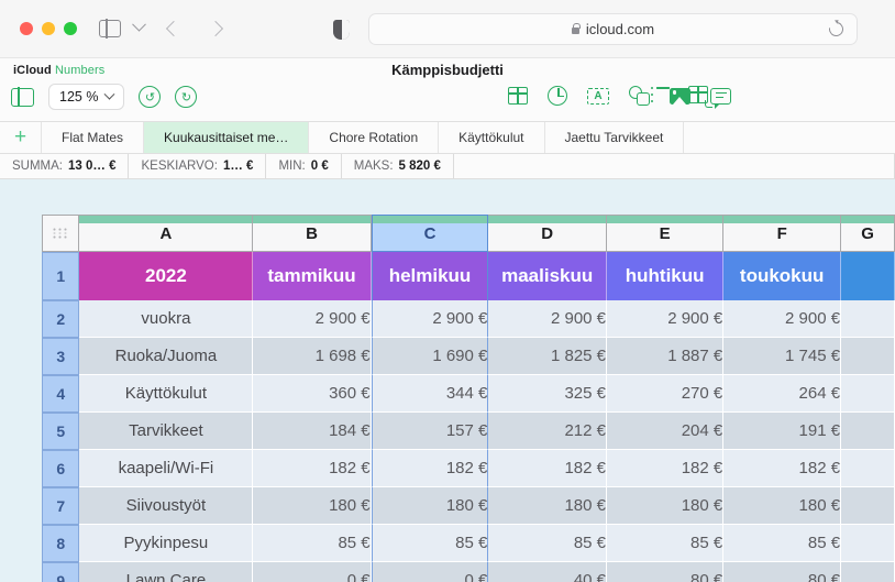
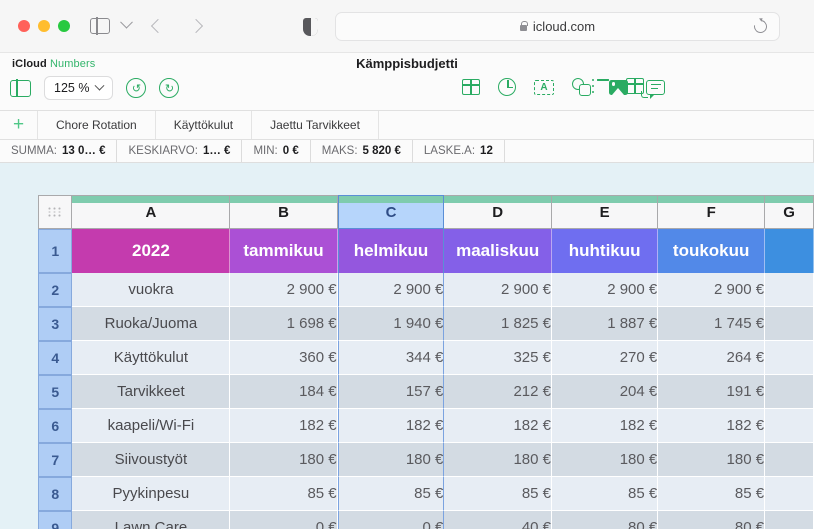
  icloud.com
  iCloud Numbers
  Kämppisbudjetti
  125 %
  ↺
  ↻
  A
  +
- Flat Mates
- Kuukausittaiset me…
  Chore Rotation
  Käyttökulut
  Jaettu Tarvikkeet
  SUMMA:
  13 0… €
  KESKIARVO:
  1… €
  MIN:
  0 €
  MAKS:
  5 820 €
+ LASKE.A:
+ 12
  	A	B	C	D	E	F	G
  1	2022	tammikuu	helmikuu	maaliskuu	huhtikuu	toukokuu
  2	vuokra	2 900 €	2 900 €	2 900 €	2 900 €	2 900 €
- 3	Ruoka/Juoma	1 698 €	1 690 €	1 825 €	1 887 €	1 745 €
+ 3	Ruoka/Juoma	1 698 €	1 940 €	1 825 €	1 887 €	1 745 €
  4	Käyttökulut	360 €	344 €	325 €	270 €	264 €
  5	Tarvikkeet	184 €	157 €	212 €	204 €	191 €
  6	kaapeli/Wi-Fi	182 €	182 €	182 €	182 €	182 €
  7	Siivoustyöt	180 €	180 €	180 €	180 €	180 €
  8	Pyykinpesu	85 €	85 €	85 €	85 €	85 €
  9	Lawn Care	0 €	0 €	40 €	80 €	80 €
